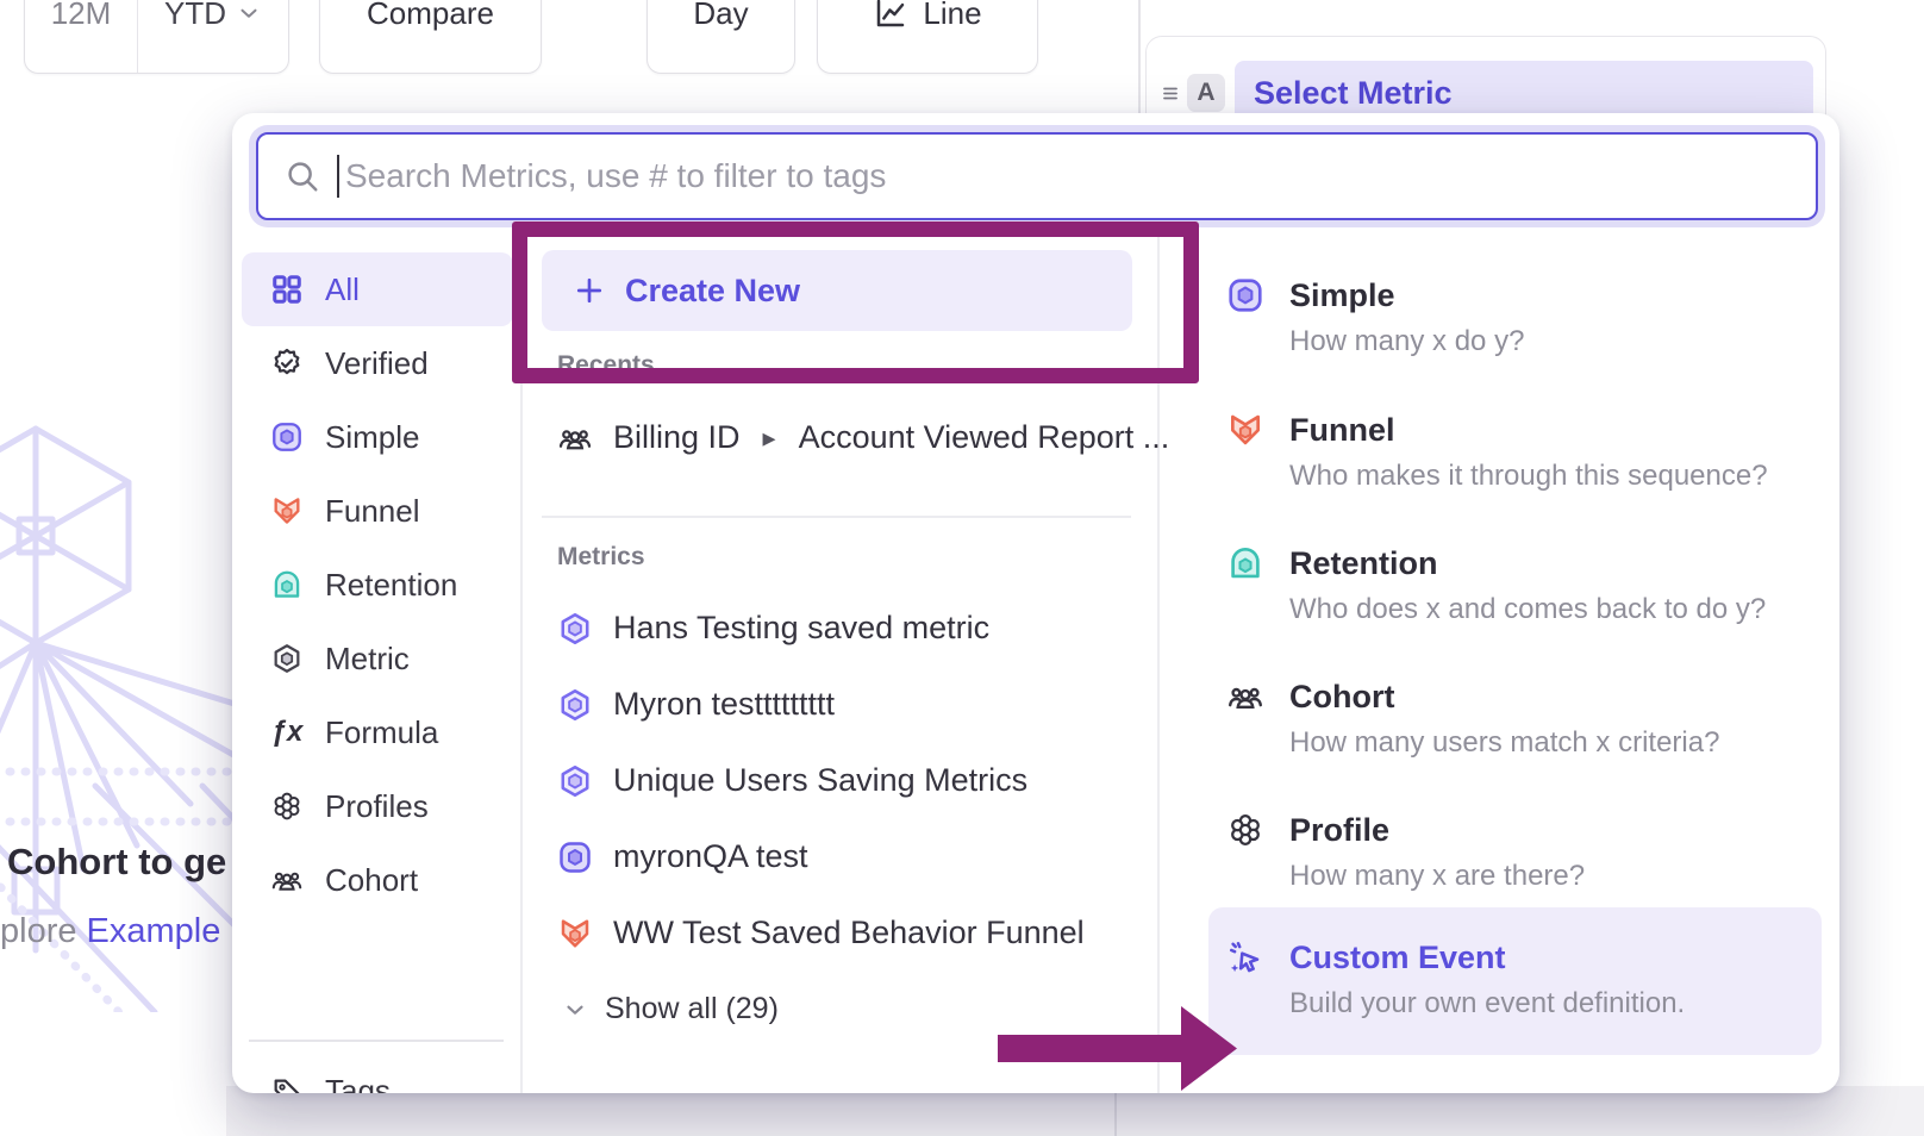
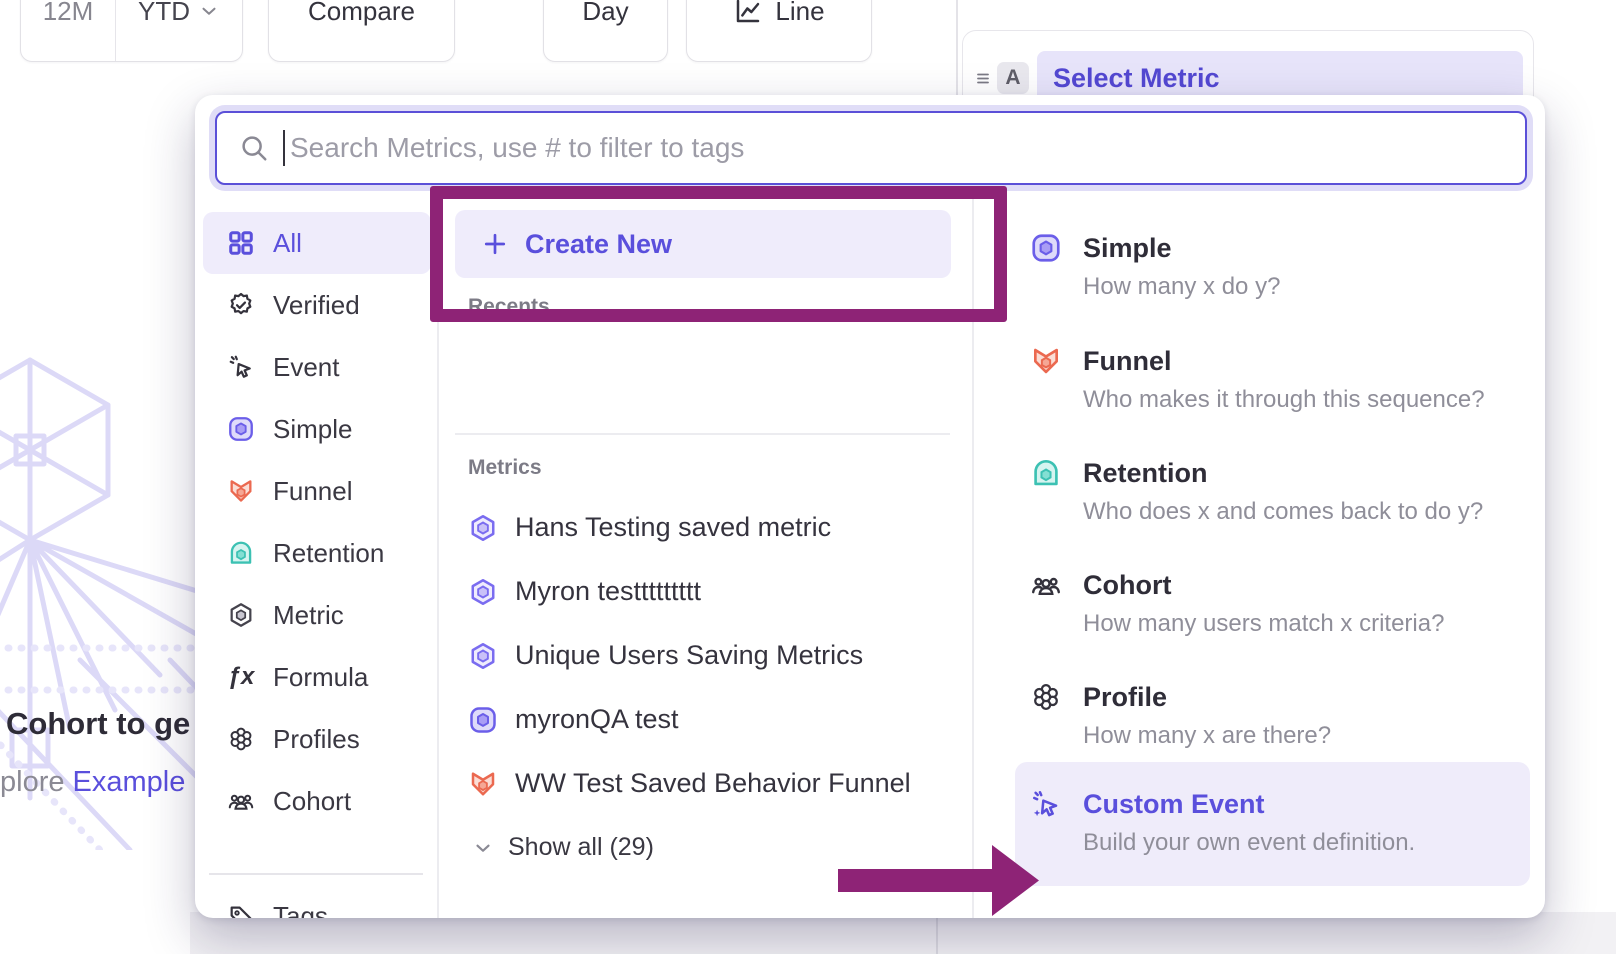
  12M
  YTD
  Compare
  Day
  Line
  A
  Select Metric
  Cohort to ge
  plore Example
  Search Metrics, use # to filter to tags
  All
  Verified
+ Event
  Simple
  Funnel
  Retention
  Metric
  ƒx
  Formula
  Profiles
  Cohort
  Tags
  Create New
  Recents
- Billing ID
- ▸
- Account Viewed Report ...
  Metrics
  Hans Testing saved metric
  Myron testtttttttt
  Unique Users Saving Metrics
  myronQA test
  WW Test Saved Behavior Funnel
  Show all (29)
  Simple
  How many x do y?
  Funnel
  Who makes it through this sequence?
  Retention
  Who does x and comes back to do y?
  Cohort
  How many users match x criteria?
  Profile
  How many x are there?
  Custom Event
  Build your own event definition.
